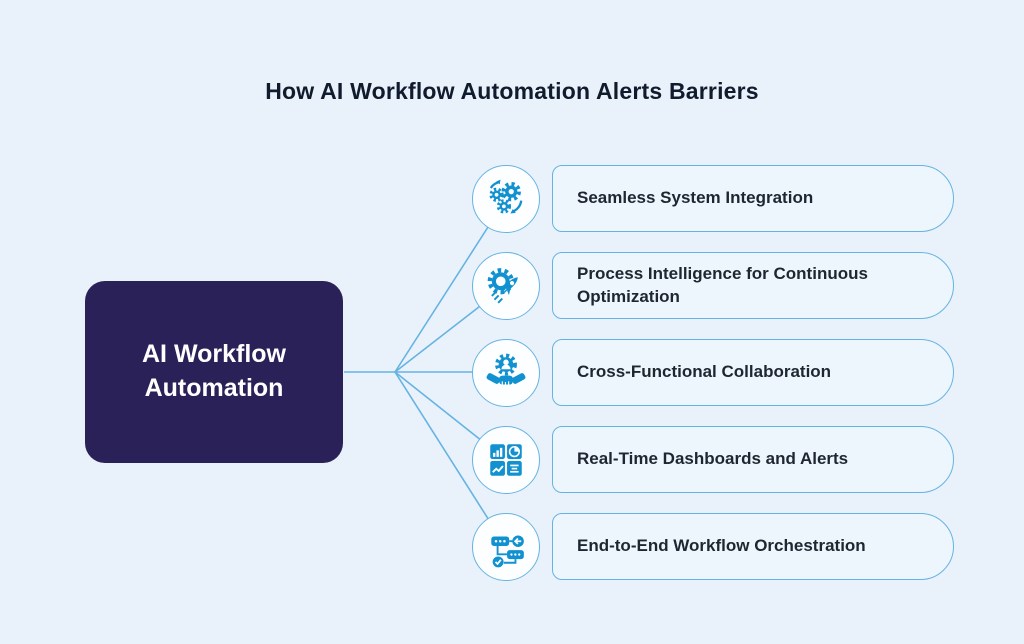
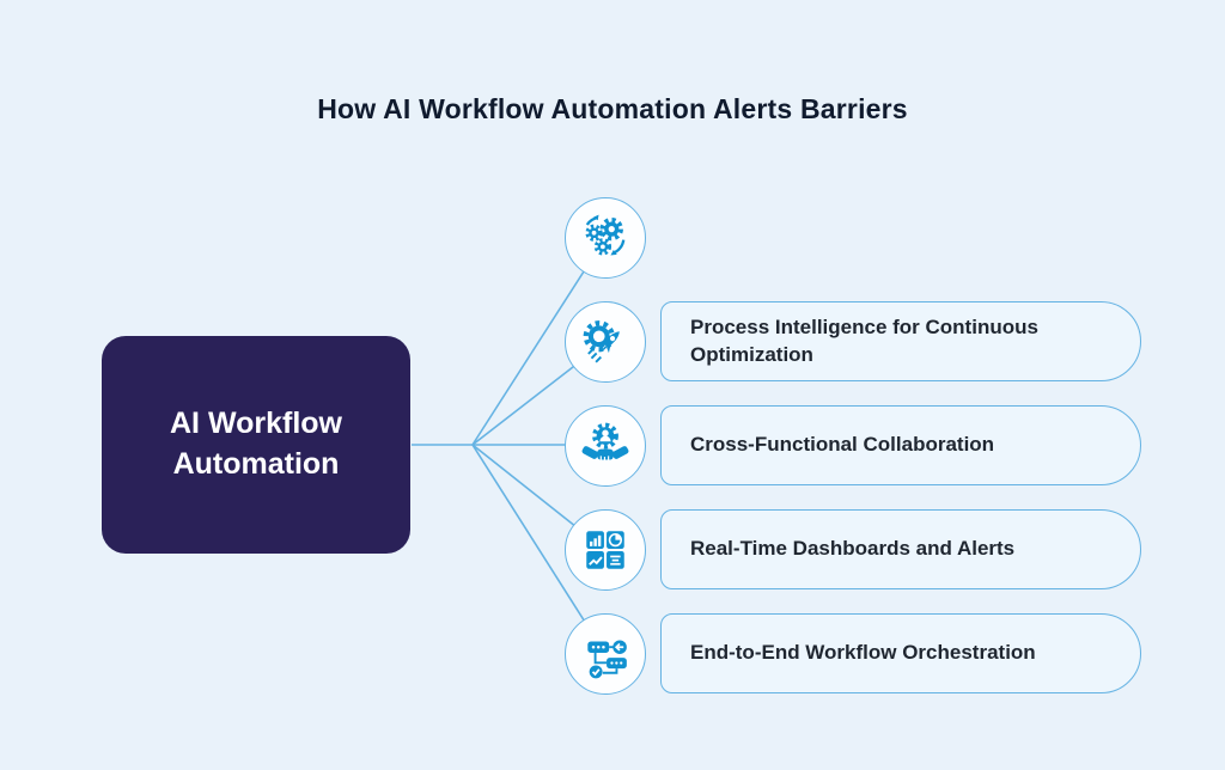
  How AI Workflow Automation Alerts Barriers
  AI Workflow Automation
- Seamless System Integration
  Process Intelligence for Continuous Optimization
  Cross-Functional Collaboration
  Real-Time Dashboards and Alerts
  End-to-End Workflow Orchestration
